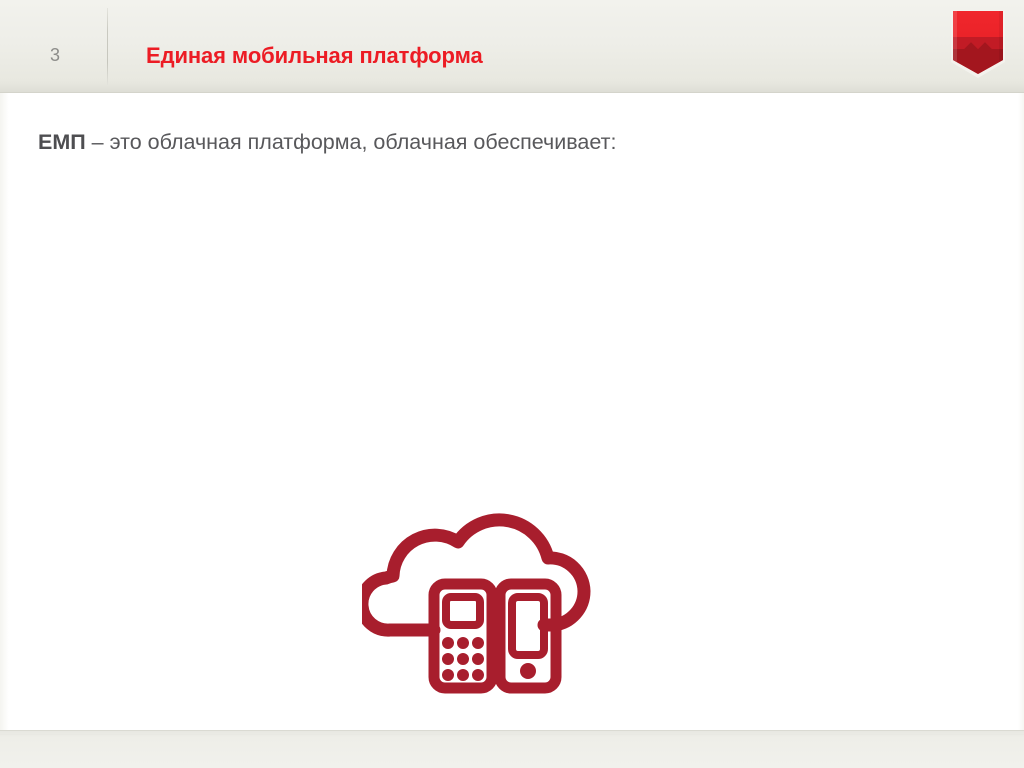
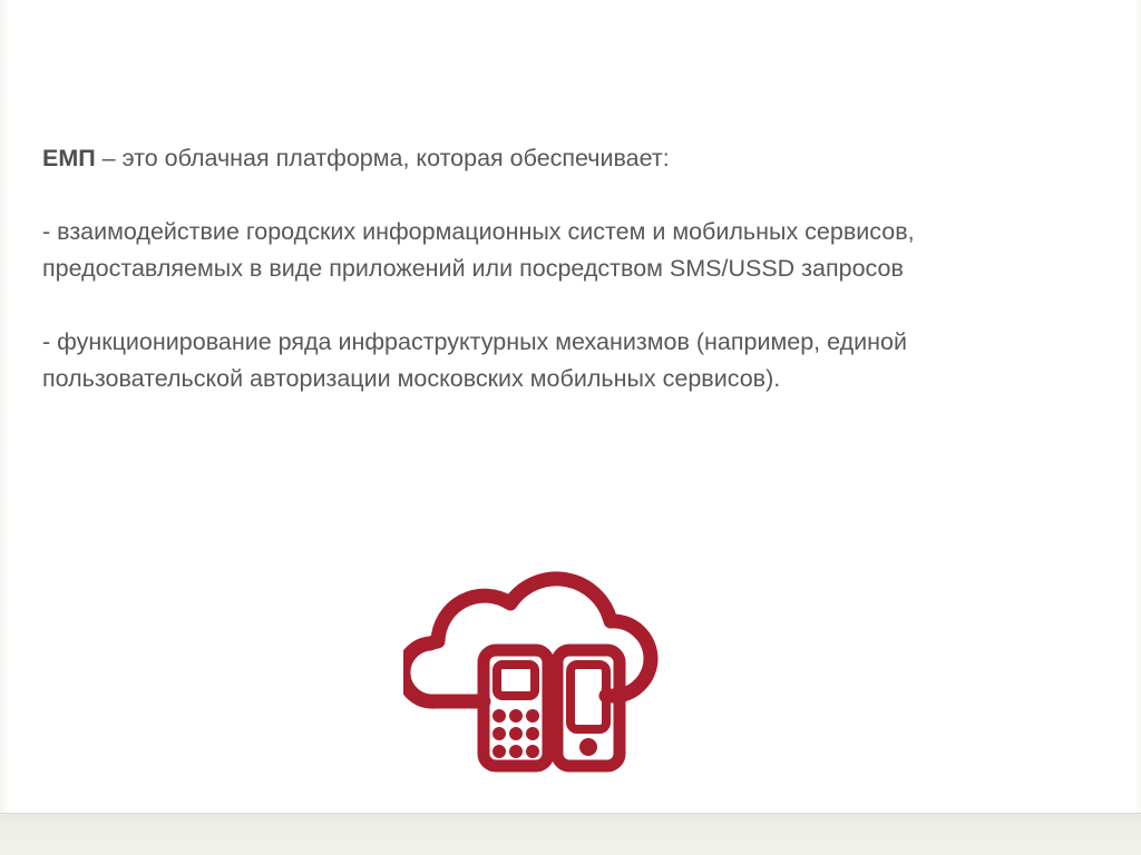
- 3
- Единая мобильная платформа
- ЕМП – это облачная платформа, облачная обеспечивает:
+ ЕМП – это облачная платформа, которая обеспечивает:
+ - взаимодействие городских информационных систем и мобильных сервисов, предоставляемых в виде приложений или посредством SMS/USSD запросов
+ - функционирование ряда инфраструктурных механизмов (например, единой пользовательской авторизации московских мобильных сервисов).
